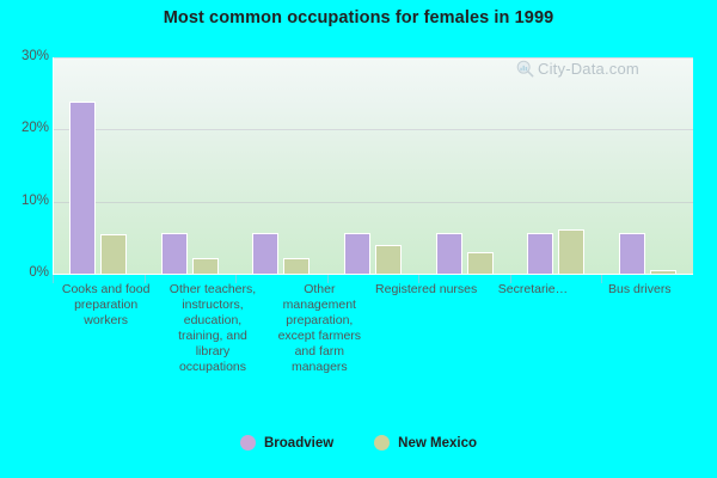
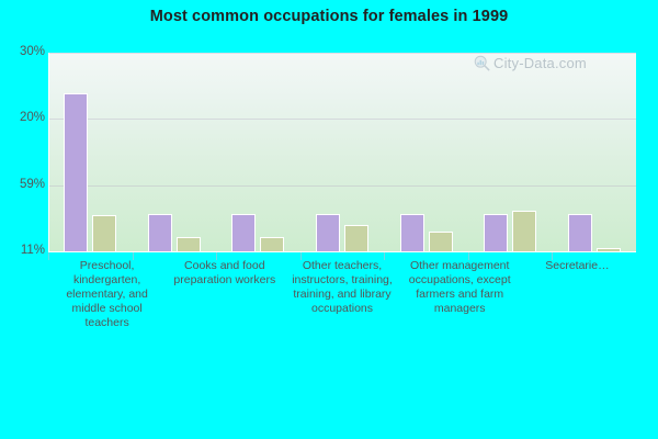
  Most common occupations for females in 1999
  City-Data.com
  30%
  20%
- 10%
+ 59%
- 0%
+ 11%
+ Preschool, kindergarten, elementary, and middle school teachers
  Cooks and food preparation workers
- Other teachers, instructors, education, training, and library occupations
+ Other teachers, instructors, training, training, and library occupations
- Other management preparation, except farmers and farm managers
+ Other management occupations, except farmers and farm managers
- Registered nurses
  Secretarie…
- Bus drivers
- Broadview
- New Mexico
